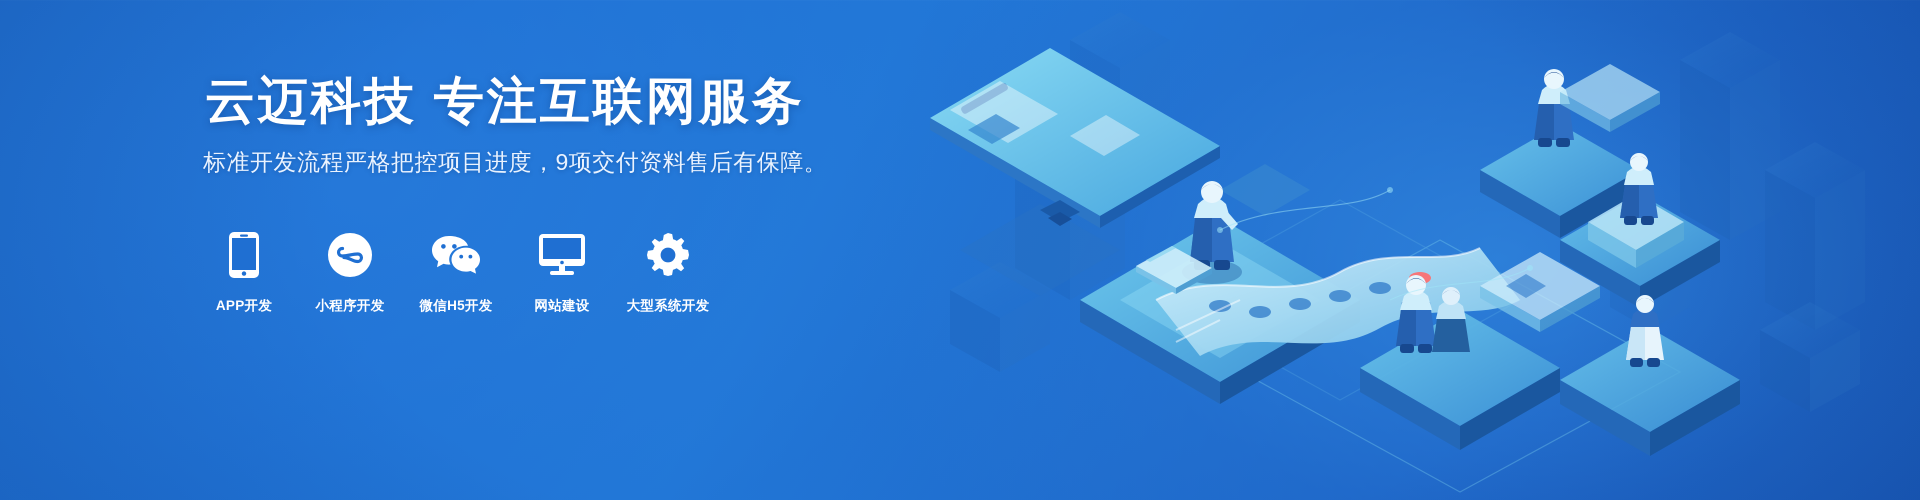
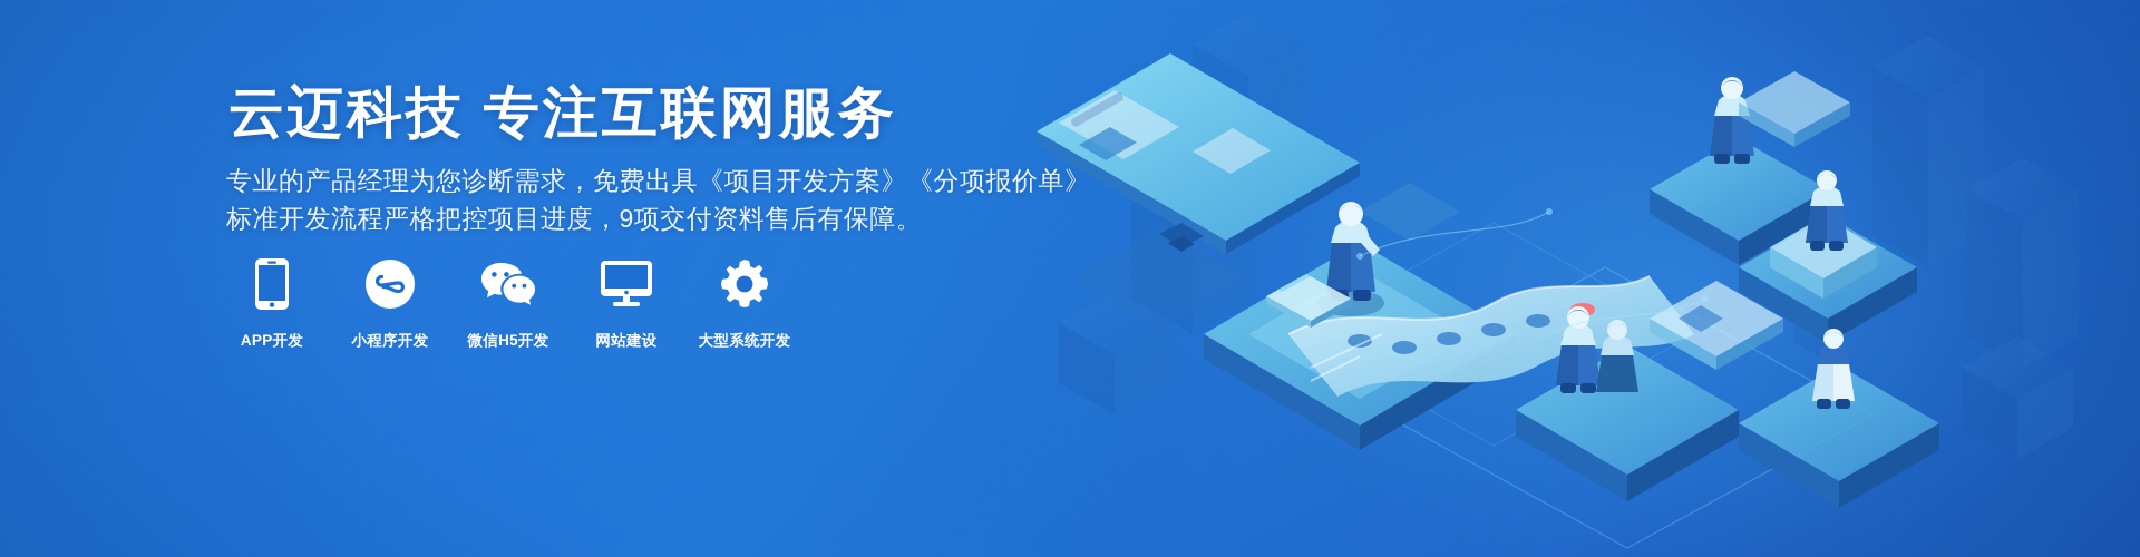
  云迈科技 专注互联网服务
+ 专业的产品经理为您诊断需求，免费出具《项目开发方案》《分项报价单》
  标准开发流程严格把控项目进度，9项交付资料售后有保障。
  APP开发
  小程序开发
  微信H5开发
  网站建设
  大型系统开发
